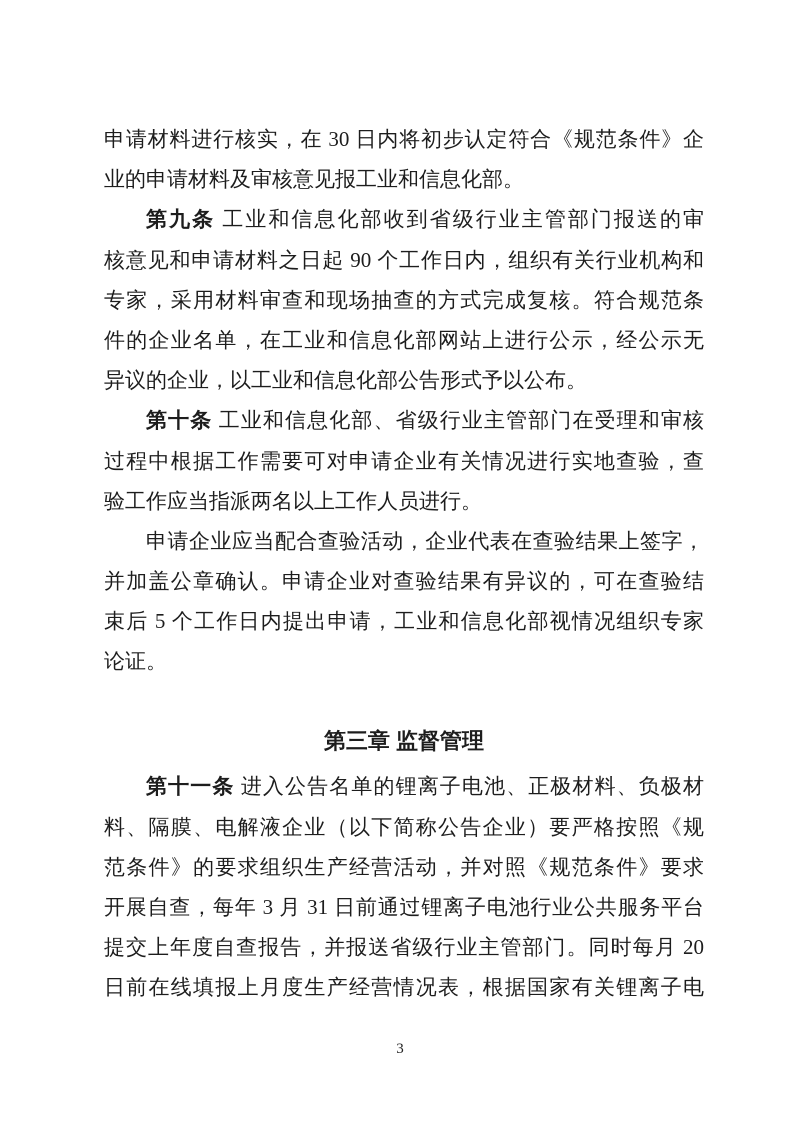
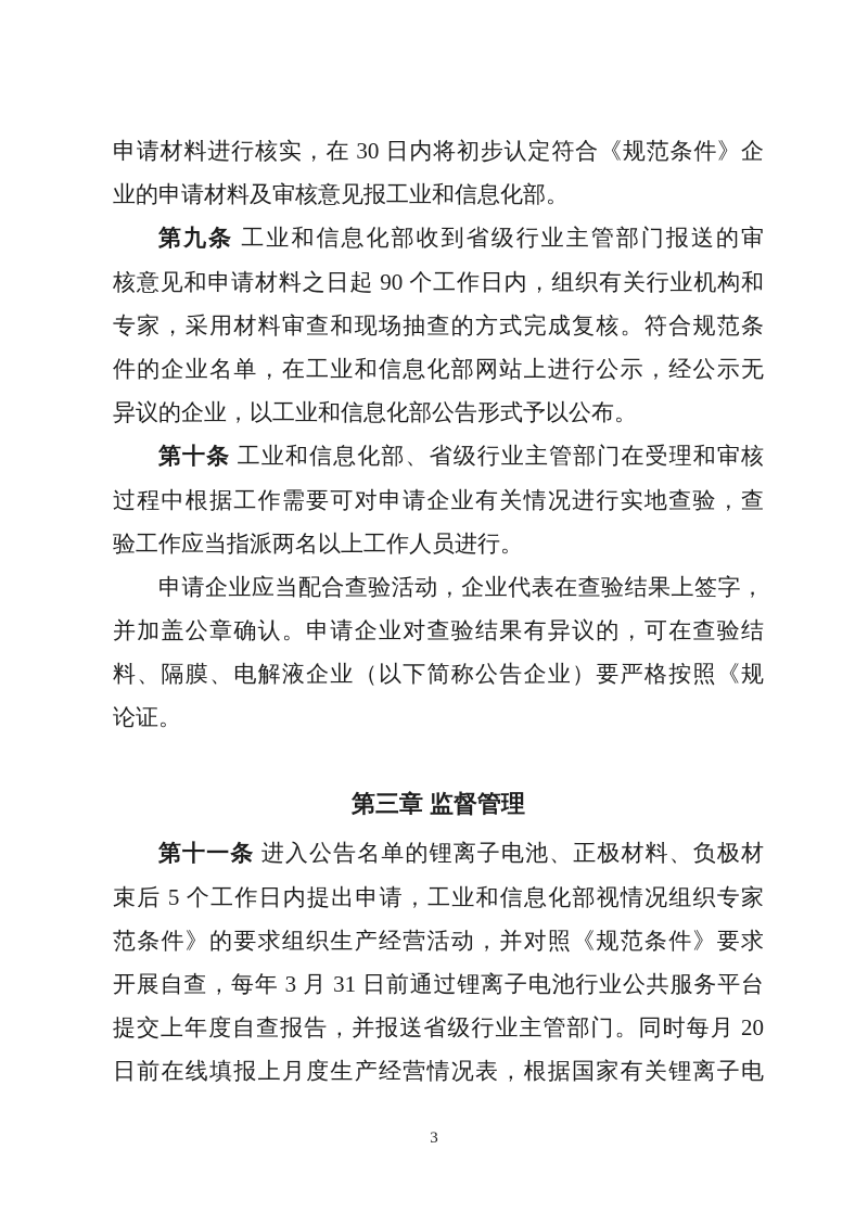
  申请材料进行核实，在 30 日内将初步认定符合《规范条件》企
  业的申请材料及审核意见报工业和信息化部。
  第九条 工业和信息化部收到省级行业主管部门报送的审
  核意见和申请材料之日起 90 个工作日内，组织有关行业机构和
  专家，采用材料审查和现场抽查的方式完成复核。符合规范条
  件的企业名单，在工业和信息化部网站上进行公示，经公示无
  异议的企业，以工业和信息化部公告形式予以公布。
  第十条 工业和信息化部、省级行业主管部门在受理和审核
  过程中根据工作需要可对申请企业有关情况进行实地查验，查
  验工作应当指派两名以上工作人员进行。
  申请企业应当配合查验活动，企业代表在查验结果上签字，
  并加盖公章确认。申请企业对查验结果有异议的，可在查验结
- 束后 5 个工作日内提出申请，工业和信息化部视情况组织专家
+ 料、隔膜、电解液企业（以下简称公告企业）要严格按照《规
  论证。
  第三章 监督管理
  第十一条 进入公告名单的锂离子电池、正极材料、负极材
- 料、隔膜、电解液企业（以下简称公告企业）要严格按照《规
+ 束后 5 个工作日内提出申请，工业和信息化部视情况组织专家
  范条件》的要求组织生产经营活动，并对照《规范条件》要求
  开展自查，每年 3 月 31 日前通过锂离子电池行业公共服务平台
  提交上年度自查报告，并报送省级行业主管部门。同时每月 20
  日前在线填报上月度生产经营情况表，根据国家有关锂离子电
  3
